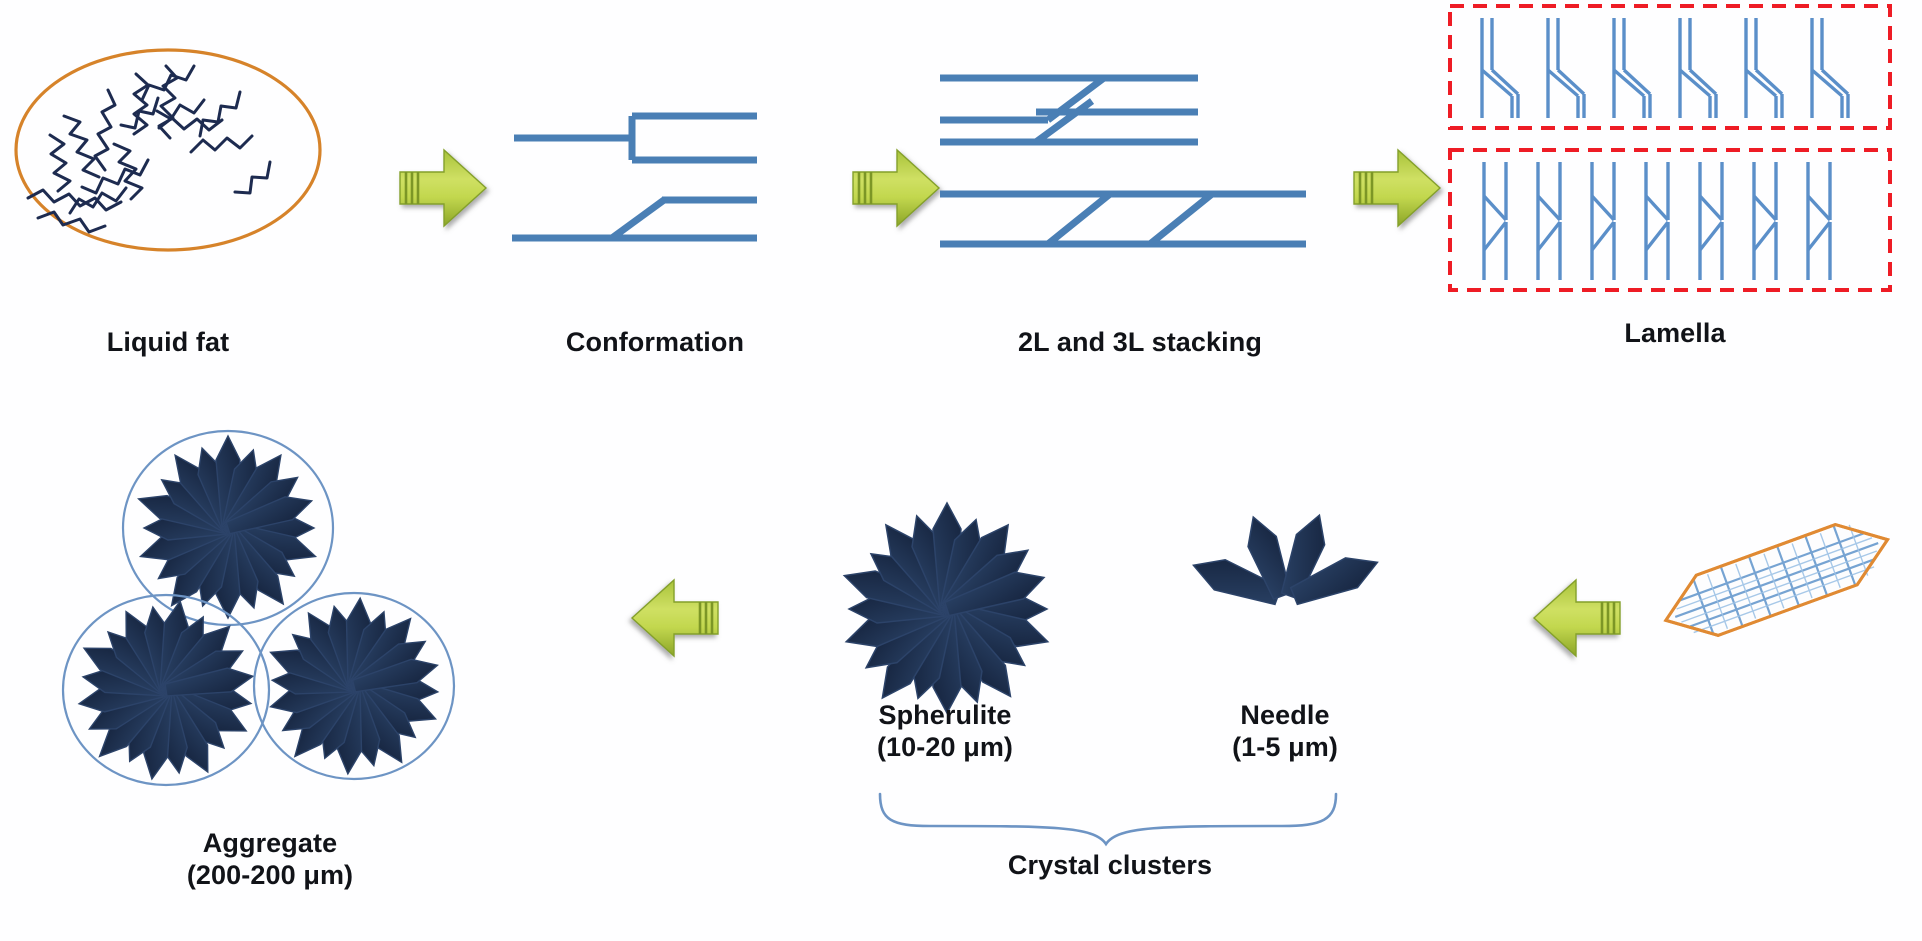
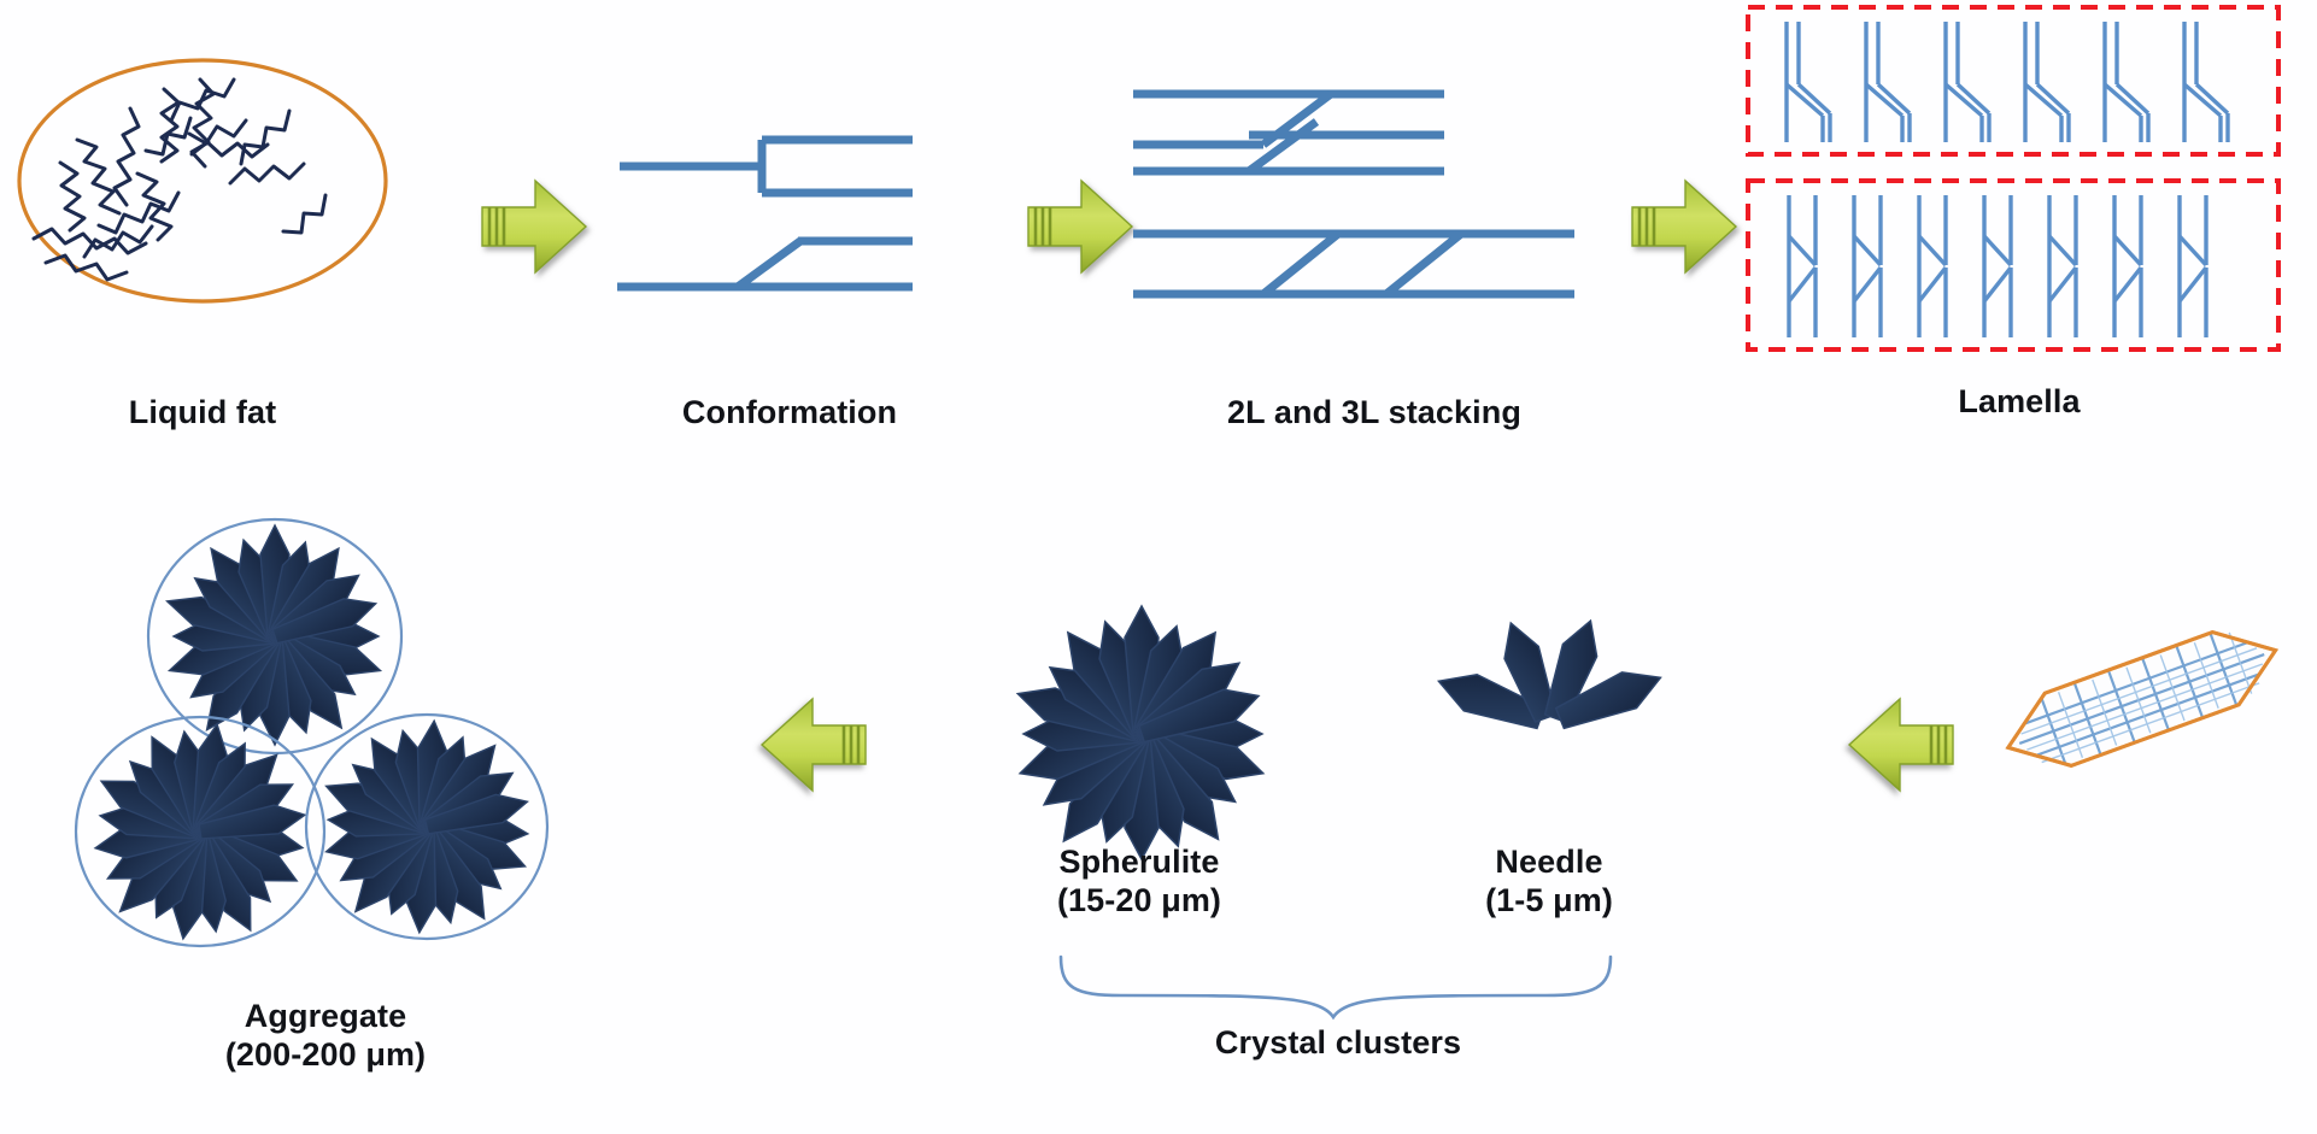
  Liquid fat
  Conformation
  2L and 3L stacking
  Lamella
  Aggregate
  (200-200 μm)
  Spherulite
- (10-20 μm)
+ (15-20 μm)
  Needle
  (1-5 μm)
  Crystal clusters
